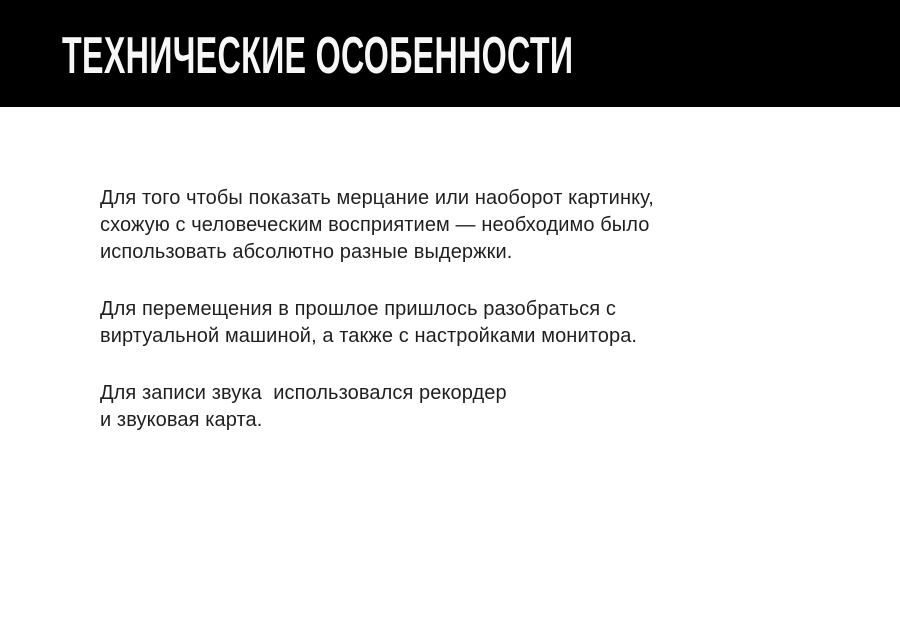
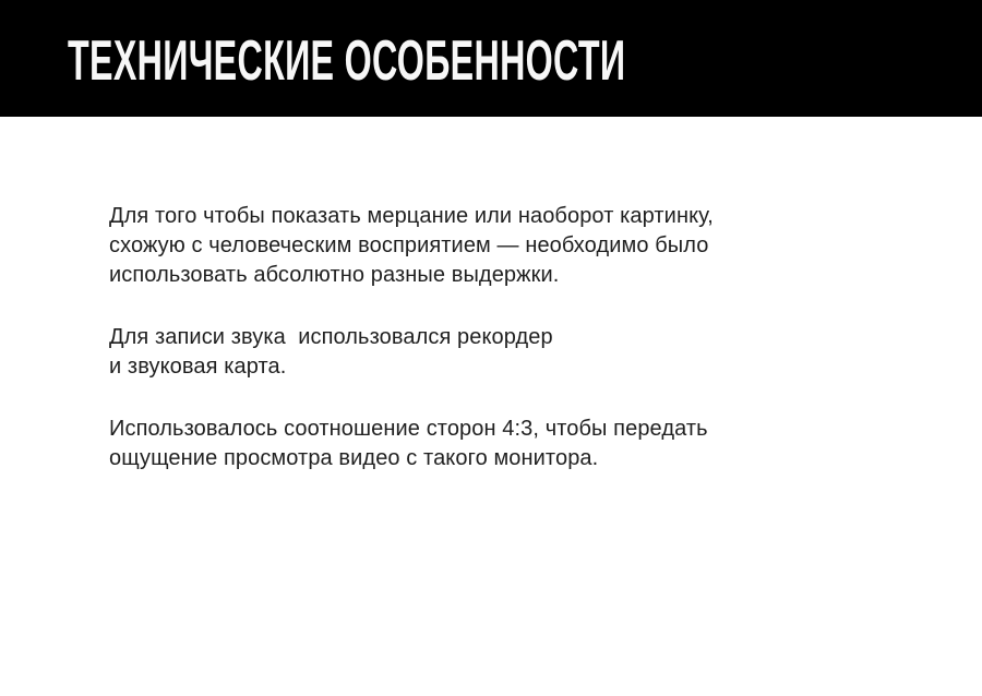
  ТЕХНИЧЕСКИЕ ОСОБЕННОСТИ
  Для того чтобы показать мерцание или наоборот картинку,
  схожую с человеческим восприятием — необходимо было
  использовать абсолютно разные выдержки.
- Для перемещения в прошлое пришлось разобраться с
- виртуальной машиной, а также с настройками монитора.
  Для записи звука использовался рекордер
  и звуковая карта.
+ Использовалось соотношение сторон 4:3, чтобы передать
+ ощущение просмотра видео с такого монитора.
